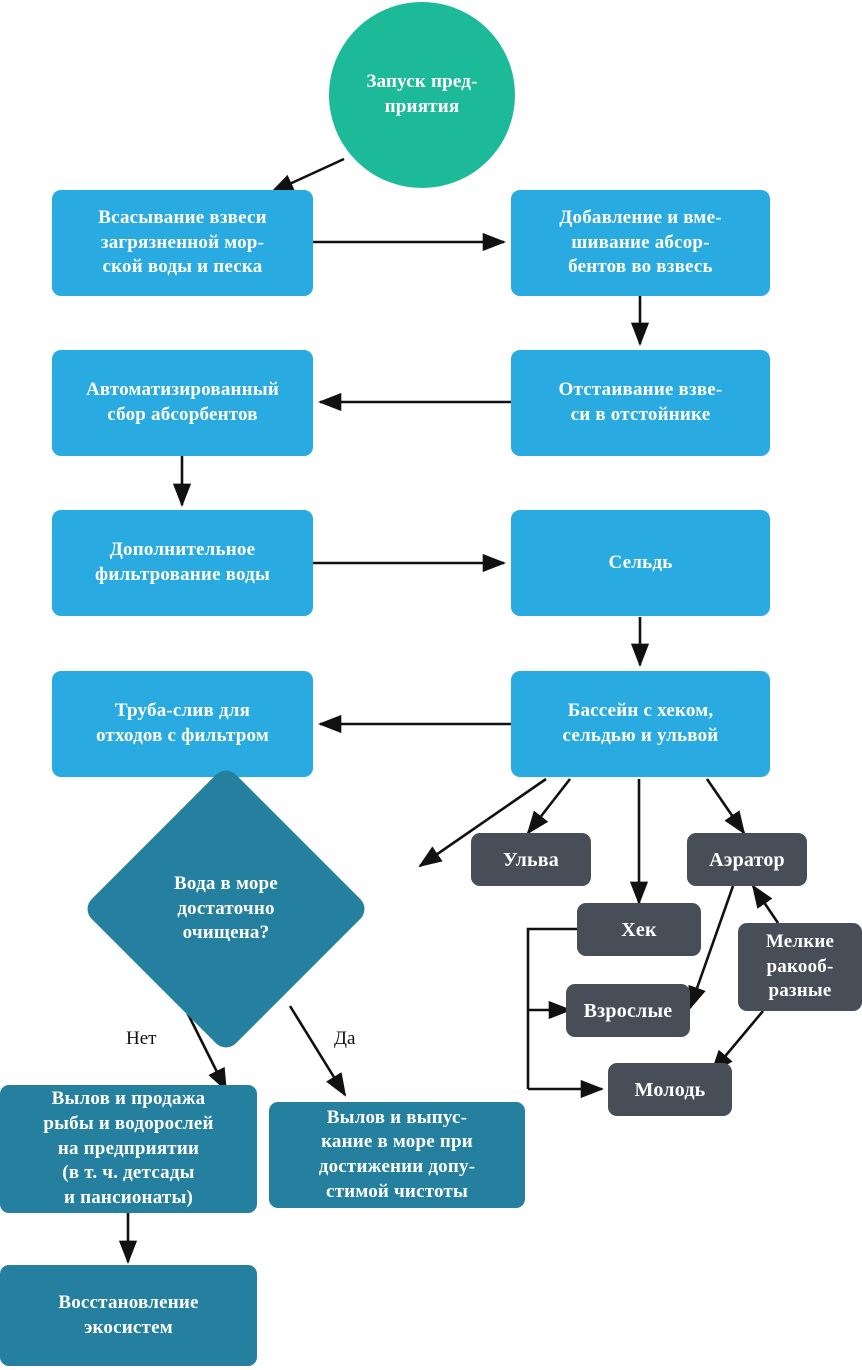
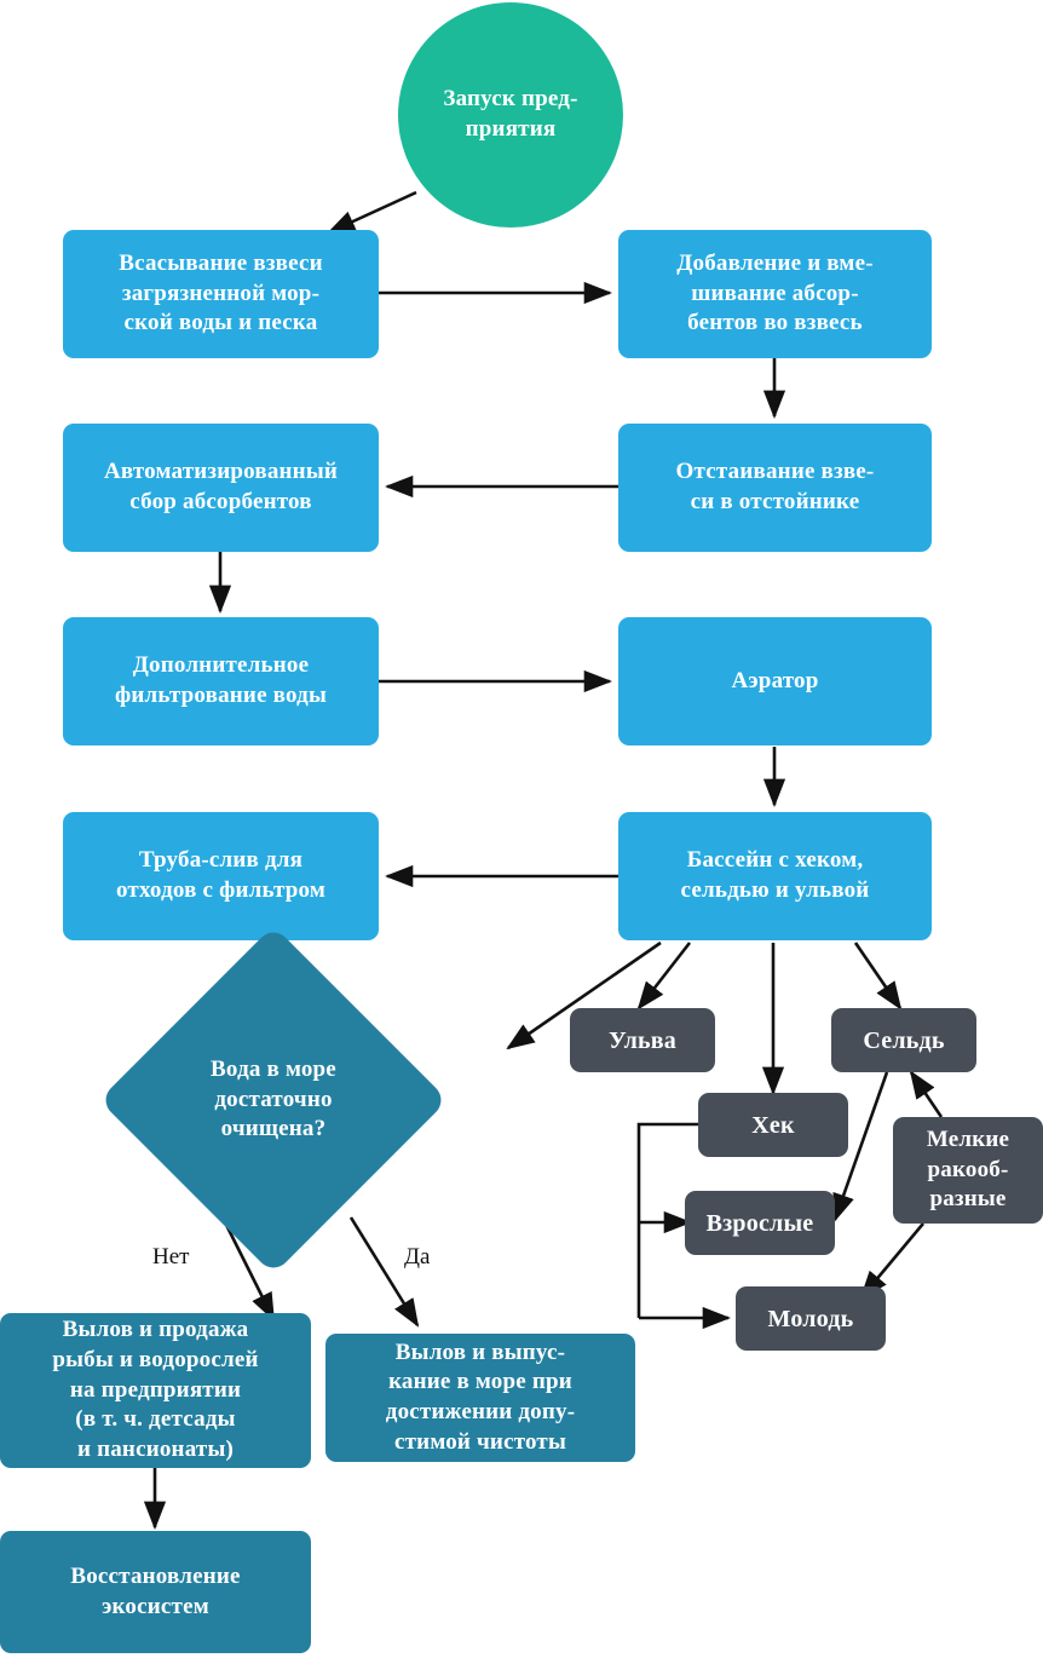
  Запуск пред-
  приятия
  Всасывание взвеси
  загрязненной мор-
  ской воды и песка
  Добавление и вме-
  шивание абсор-
  бентов во взвесь
  Автоматизированный
  сбор абсорбентов
  Отстаивание взве-
  си в отстойнике
  Дополнительное
  фильтрование воды
- Сельдь
+ Аэратор
  Труба-слив для
  отходов с фильтром
  Бассейн с хеком,
  сельдью и ульвой
  Вода в море
  достаточно
  очищена?
  Нет
  Да
  Ульва
- Аэратор
+ Сельдь
  Хек
  Мелкие
  ракооб-
  разные
  Взрослые
  Молодь
  Вылов и продажа
  рыбы и водорослей
  на предприятии
  (в т. ч. детсады
  и пансионаты)
  Вылов и выпус-
  кание в море при
  достижении допу-
  стимой чистоты
  Восстановление
  экосистем
